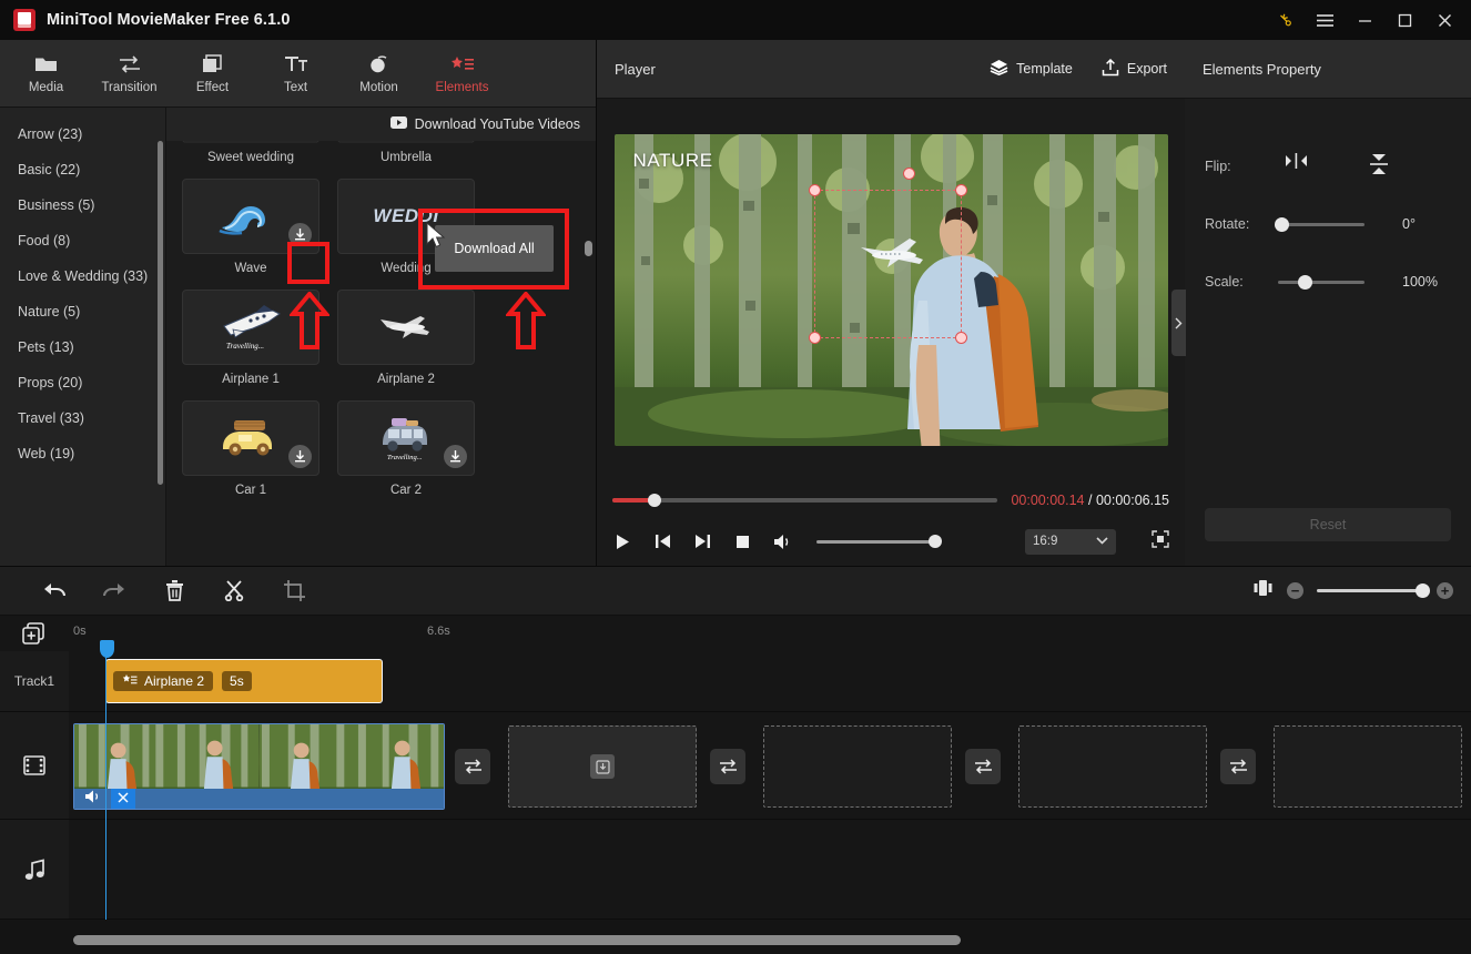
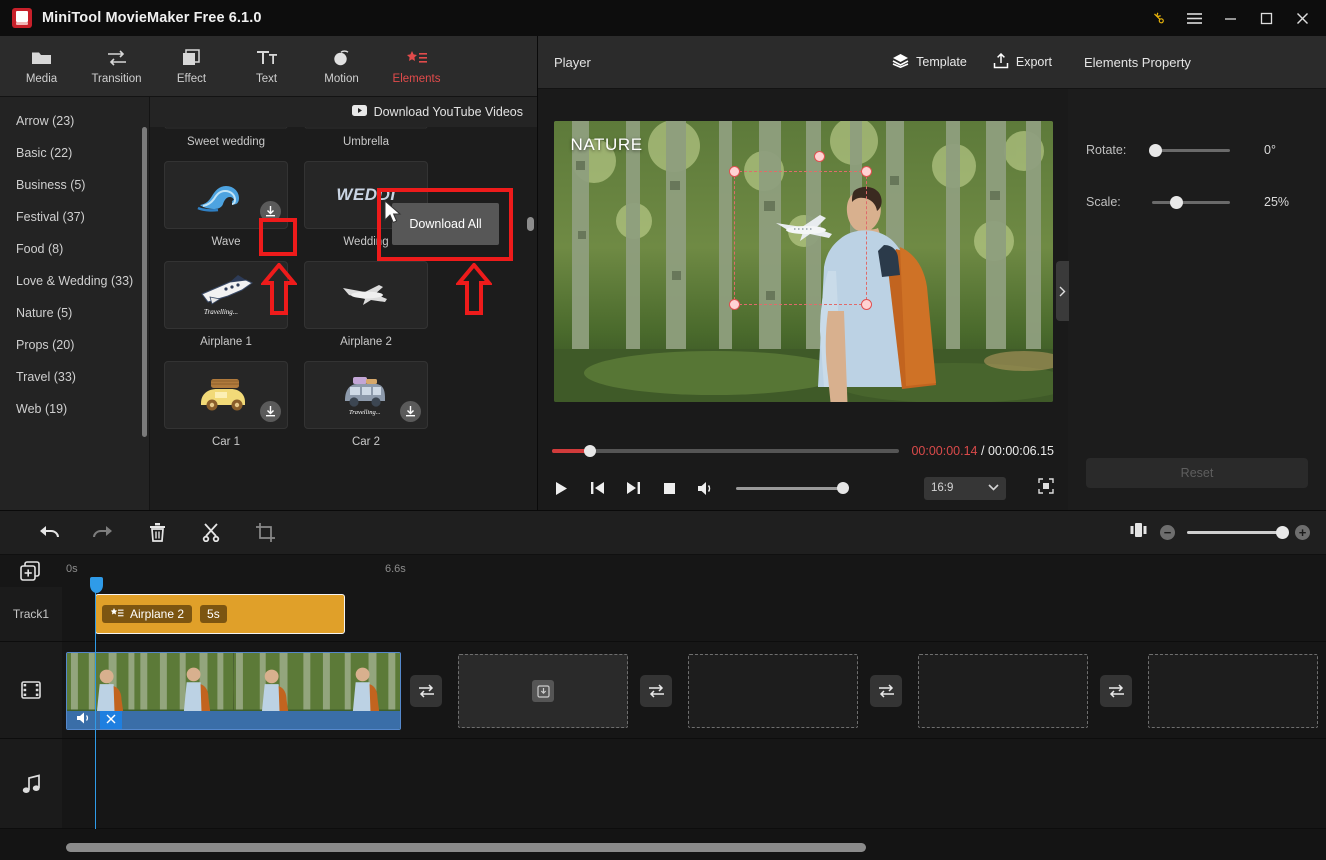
  MiniTool MovieMaker Free 6.1.0
  Media
  Transition
  Effect
  Text
  Motion
  Elements
  Arrow (23)
  Basic (22)
  Business (5)
+ Festival (37)
  Food (8)
  Love & Wedding (33)
  Nature (5)
- Pets (13)
  Props (20)
  Travel (33)
  Web (19)
  Download YouTube Videos
  Sweet wedding
  Umbrella
  Wave
  WEDDI
  Wedding
  Travelling...
  Airplane 1
  Airplane 2
  Car 1
  Car 2
  Player
  Template
  Export
  NATURE
  00:00:00.14 / 00:00:06.15
  16:9
  Elements Property
- Flip:
  Rotate:
  0°
  Scale:
- 100%
+ 25%
  Reset
  −
  +
  0s
  6.6s
  Track1
  Airplane 2
  5s
  Download All
